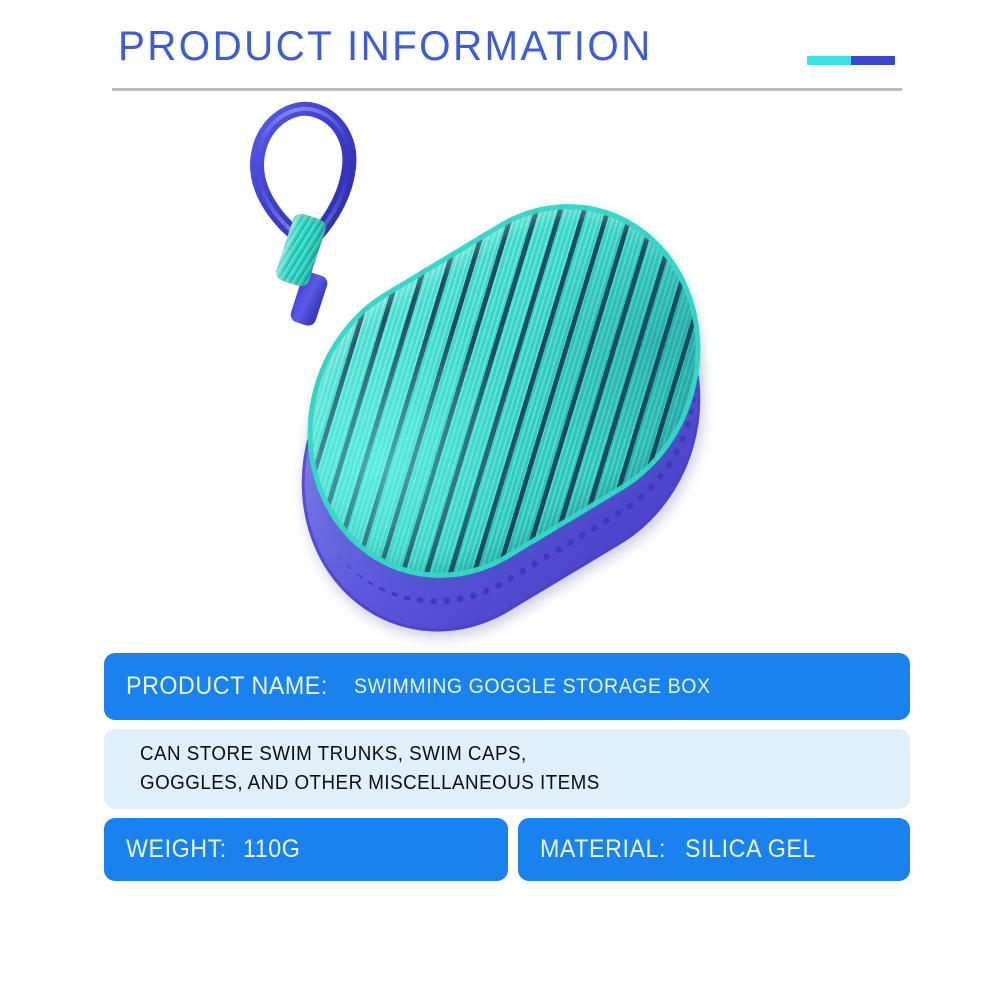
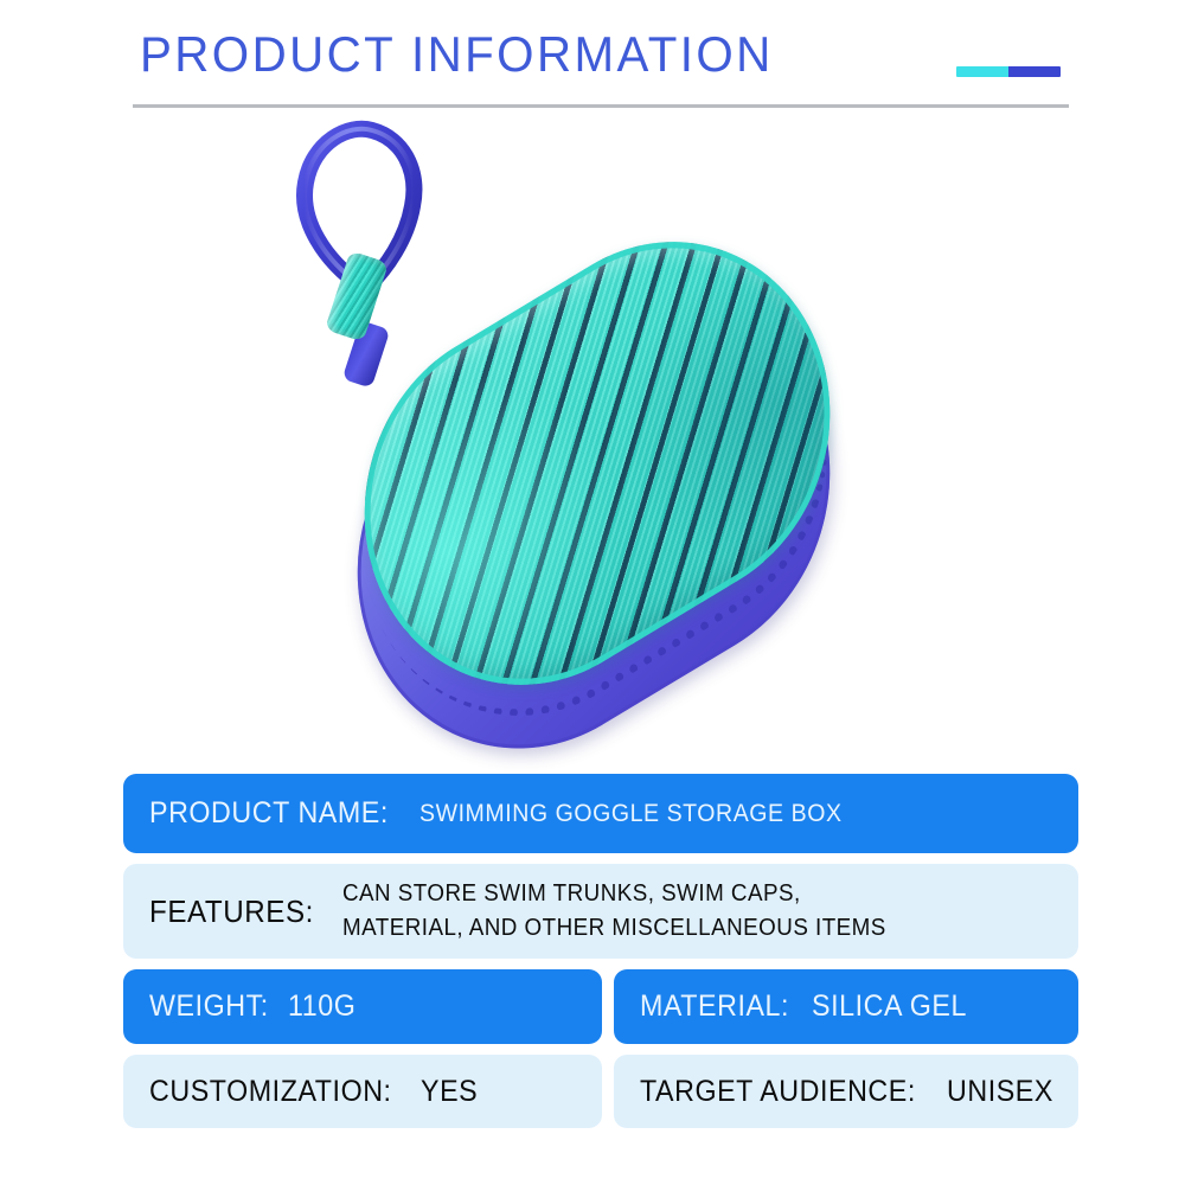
  PRODUCT INFORMATION
  PRODUCT NAME:
  SWIMMING GOGGLE STORAGE BOX
+ FEATURES:
  CAN STORE SWIM TRUNKS, SWIM CAPS,
- GOGGLES, AND OTHER MISCELLANEOUS ITEMS
+ MATERIAL, AND OTHER MISCELLANEOUS ITEMS
  WEIGHT:
  110G
  MATERIAL:
  SILICA GEL
+ CUSTOMIZATION:
+ YES
+ TARGET AUDIENCE:
+ UNISEX
